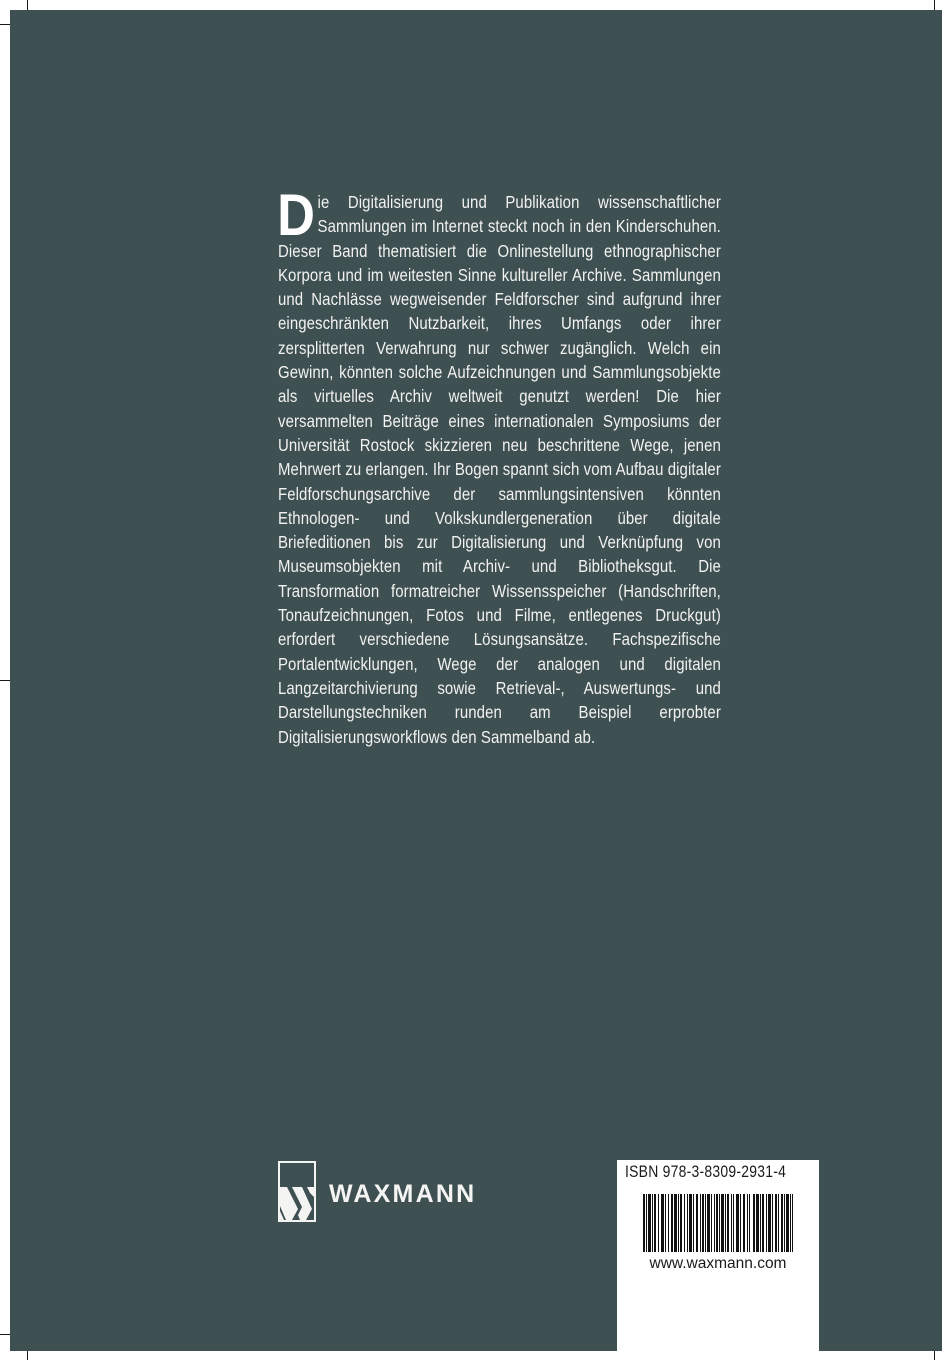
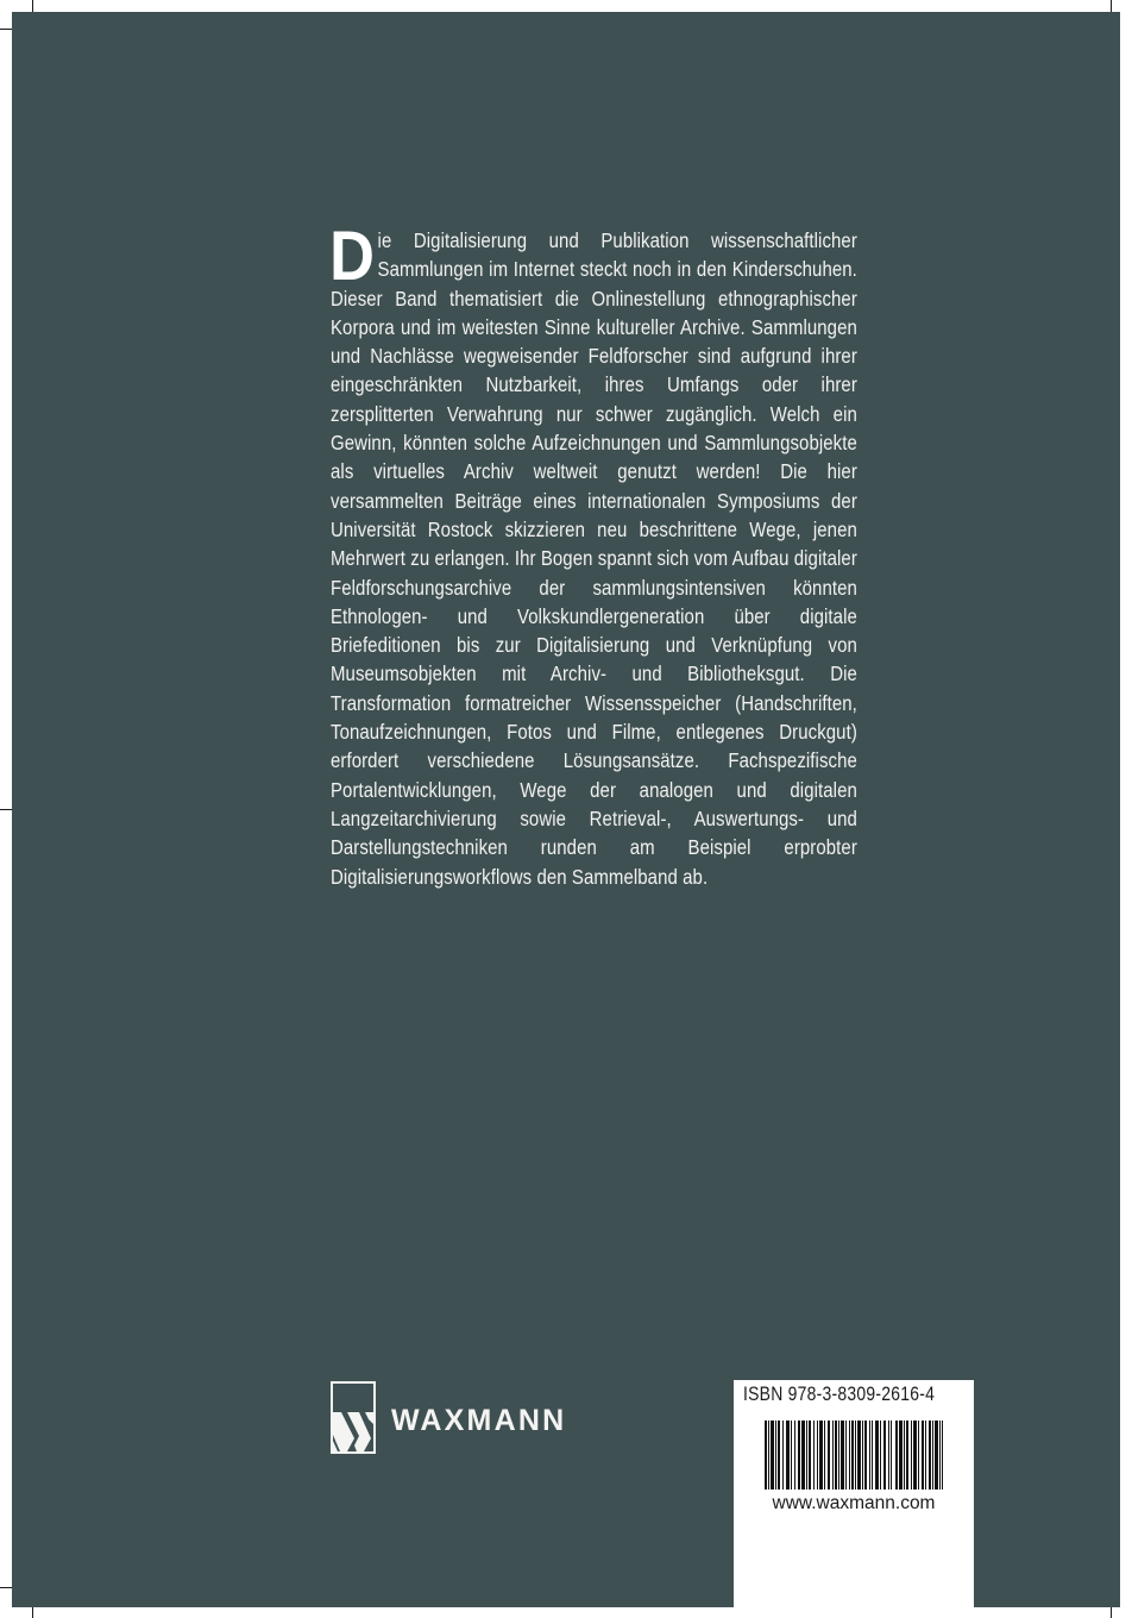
  D
  ie Digitalisierung und Publikation wissenschaftlicher Sammlungen im Internet steckt noch in den Kinderschuhen. Dieser Band thematisiert die Onlinestellung ethnographischer Korpora und im weitesten Sinne kultureller Archive. Sammlungen und Nachlässe wegweisender Feldforscher sind aufgrund ihrer eingeschränkten Nutzbarkeit, ihres Umfangs oder ihrer zersplitterten Verwahrung nur schwer zugänglich. Welch ein Gewinn, könnten solche Aufzeichnungen und Sammlungsobjekte als virtuelles Archiv weltweit genutzt werden! Die hier versammelten Beiträge eines internationalen Symposiums der Universität Rostock skizzieren neu beschrittene Wege, jenen Mehrwert zu erlangen. Ihr Bogen spannt sich vom Aufbau digitaler Feldforschungsarchive der sammlungsintensiven könnten Ethnologen- und Volkskundlergeneration über digitale Briefeditionen bis zur Digitalisierung und Verknüpfung von Museumsobjekten mit Archiv- und Bibliotheksgut. Die Transformation formatreicher Wissensspeicher (Handschriften, Tonaufzeichnungen, Fotos und Filme, entlegenes Druckgut) erfordert verschiedene Lösungsansätze. Fachspezifische Portalentwicklungen, Wege der analogen und digitalen Langzeitarchivierung sowie Retrieval-, Auswertungs- und Darstellungstechniken runden am Beispiel erprobter Digitalisierungsworkflows den Sammelband ab.
  WAXMANN
- ISBN 978-3-8309-2931-4
+ ISBN 978-3-8309-2616-4
  www.waxmann.com
